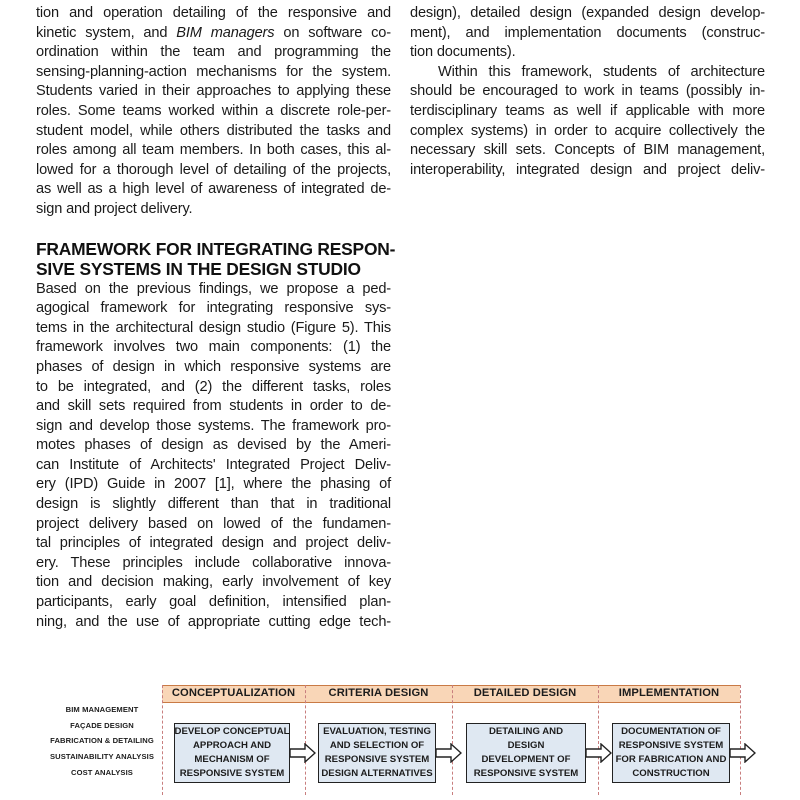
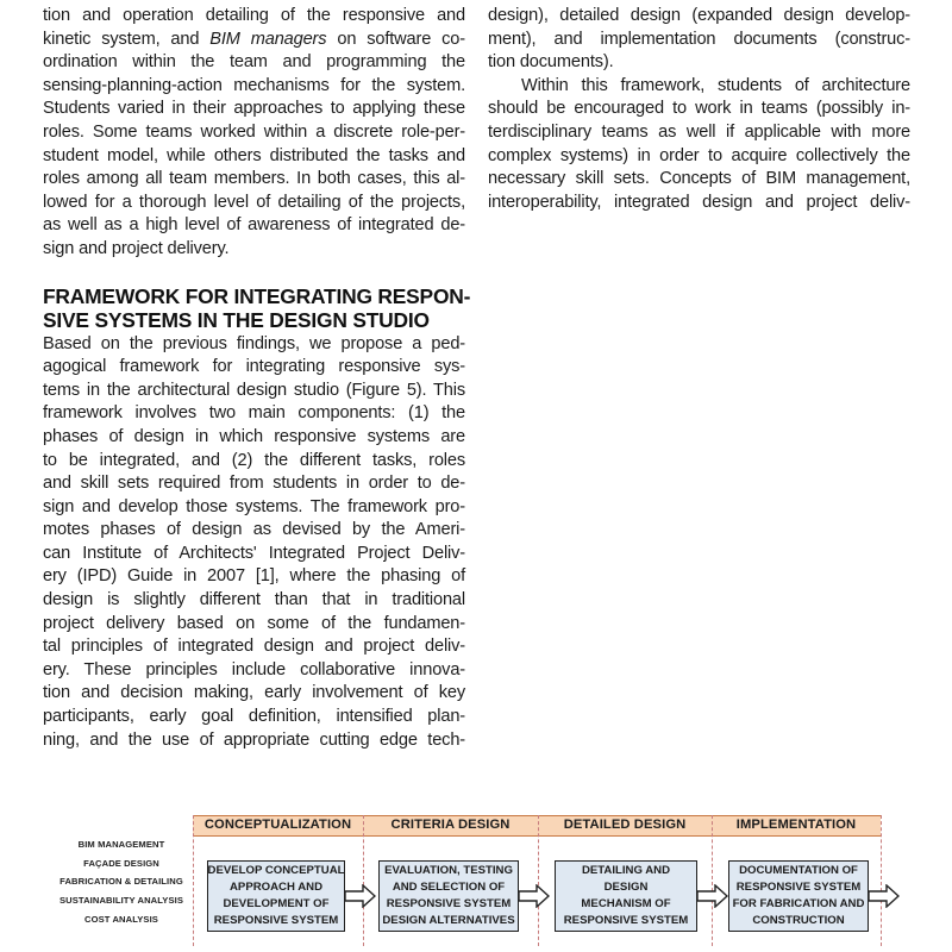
  tion and operation detailing of the responsive and
  kinetic system, and BIM managers on software co-
  ordination within the team and programming the
  sensing-planning-action mechanisms for the system.
  Students varied in their approaches to applying these
  roles. Some teams worked within a discrete role-per-
  student model, while others distributed the tasks and
  roles among all team members. In both cases, this al-
  lowed for a thorough level of detailing of the projects,
  as well as a high level of awareness of integrated de-
  sign and project delivery.
  FRAMEWORK FOR INTEGRATING RESPON-
  SIVE SYSTEMS IN THE DESIGN STUDIO
  Based on the previous findings, we propose a ped-
  agogical framework for integrating responsive sys-
  tems in the architectural design studio (Figure 5). This
  framework involves two main components: (1) the
  phases of design in which responsive systems are
  to be integrated, and (2) the different tasks, roles
  and skill sets required from students in order to de-
  sign and develop those systems. The framework pro-
  motes phases of design as devised by the Ameri-
  can Institute of Architects' Integrated Project Deliv-
  ery (IPD) Guide in 2007 [1], where the phasing of
  design is slightly different than that in traditional
- project delivery based on lowed of the fundamen-
+ project delivery based on some of the fundamen-
  tal principles of integrated design and project deliv-
  ery. These principles include collaborative innova-
  tion and decision making, early involvement of key
  participants, early goal definition, intensified plan-
  ning, and the use of appropriate cutting edge tech-
  design), detailed design (expanded design develop-
  ment), and implementation documents (construc-
  tion documents).
  Within this framework, students of architecture
  should be encouraged to work in teams (possibly in-
  terdisciplinary teams as well if applicable with more
  complex systems) in order to acquire collectively the
  necessary skill sets. Concepts of BIM management,
  interoperability, integrated design and project deliv-
  BIM MANAGEMENT
  FAÇADE DESIGN
  FABRICATION & DETAILING
  SUSTAINABILITY ANALYSIS
  COST ANALYSIS
  CONCEPTUALIZATION
  DEVELOP CONCEPTUAL
  APPROACH AND
- MECHANISM OF
+ DEVELOPMENT OF
  RESPONSIVE SYSTEM
  CRITERIA DESIGN
  EVALUATION, TESTING
  AND SELECTION OF
  RESPONSIVE SYSTEM
  DESIGN ALTERNATIVES
  DETAILED DESIGN
  DETAILING AND
  DESIGN
- DEVELOPMENT OF
+ MECHANISM OF
  RESPONSIVE SYSTEM
  IMPLEMENTATION
  DOCUMENTATION OF
  RESPONSIVE SYSTEM
  FOR FABRICATION AND
  CONSTRUCTION
